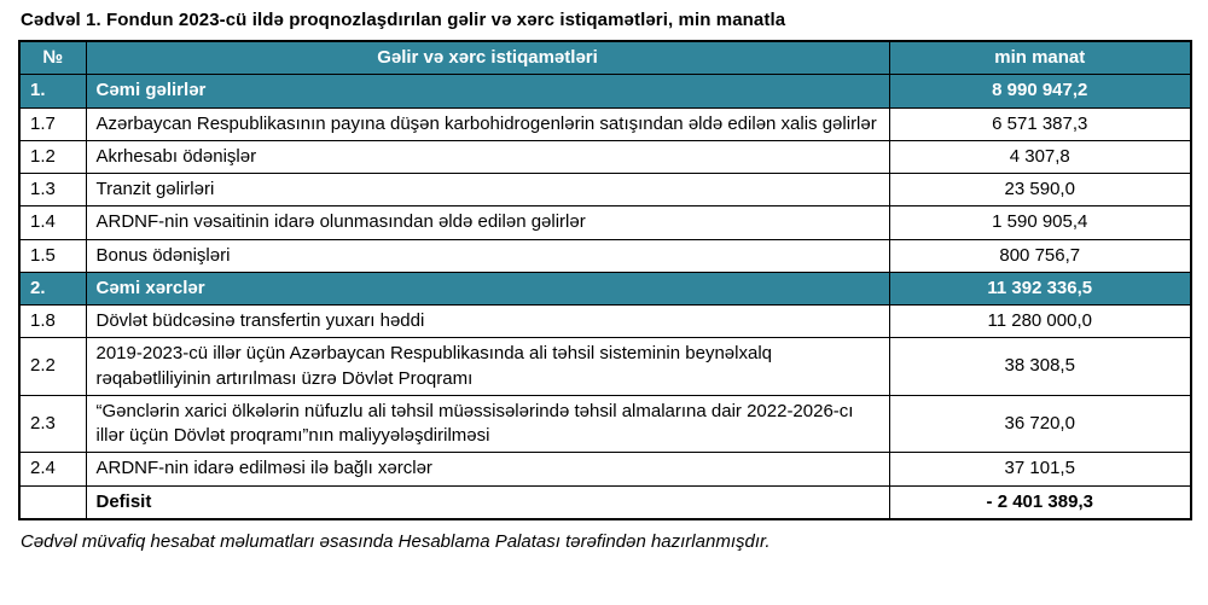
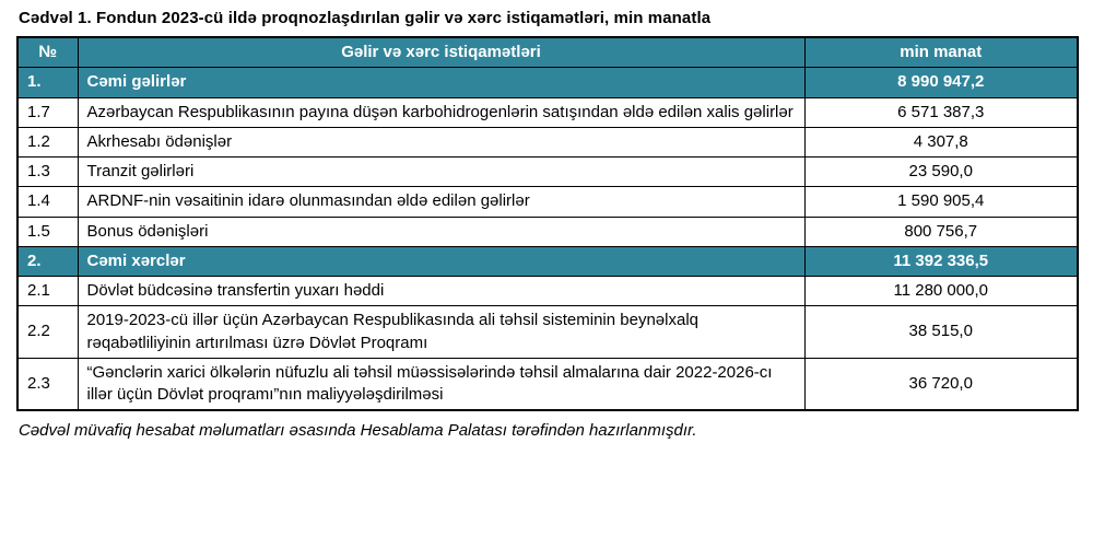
  Cədvəl 1. Fondun 2023-cü ildə proqnozlaşdırılan gəlir və xərc istiqamətləri, min manatla
  №	Gəlir və xərc istiqamətləri	min manat
  1.	Cəmi gəlirlər	8 990 947,2
  1.7	Azərbaycan Respublikasının payına düşən karbohidrogenlərin satışından əldə edilən xalis gəlirlər	6 571 387,3
  1.2	Akrhesabı ödənişlər	4 307,8
  1.3	Tranzit gəlirləri	23 590,0
  1.4	ARDNF-nin vəsaitinin idarə olunmasından əldə edilən gəlirlər	1 590 905,4
  1.5	Bonus ödənişləri	800 756,7
  2.	Cəmi xərclər	11 392 336,5
- 1.8	Dövlət büdcəsinə transfertin yuxarı həddi	11 280 000,0
+ 2.1	Dövlət büdcəsinə transfertin yuxarı həddi	11 280 000,0
- 2.2	2019-2023-cü illər üçün Azərbaycan Respublikasında ali təhsil sisteminin beynəlxalq rəqabətliliyinin artırılması üzrə Dövlət Proqramı	38 308,5
+ 2.2	2019-2023-cü illər üçün Azərbaycan Respublikasında ali təhsil sisteminin beynəlxalq rəqabətliliyinin artırılması üzrə Dövlət Proqramı	38 515,0
  2.3	“Gənclərin xarici ölkələrin nüfuzlu ali təhsil müəssisələrində təhsil almalarına dair 2022-2026-cı illər üçün Dövlət proqramı”nın maliyyələşdirilməsi	36 720,0
- 2.4	ARDNF-nin idarə edilməsi ilə bağlı xərclər	37 101,5
- 	Defisit	- 2 401 389,3
  Cədvəl müvafiq hesabat məlumatları əsasında Hesablama Palatası tərəfindən hazırlanmışdır.
